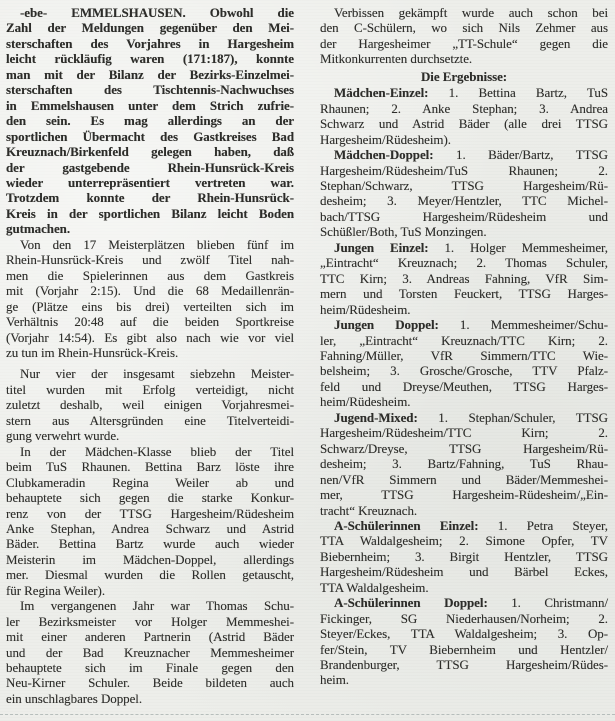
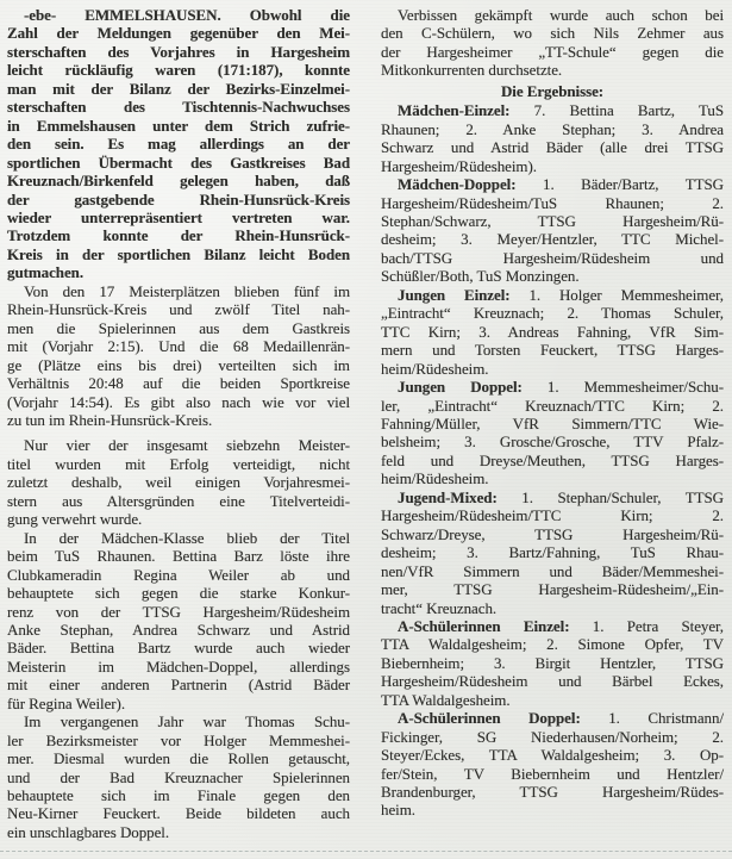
  -ebe- EMMELSHAUSEN. Obwohl die
  Zahl der Meldungen gegenüber den Mei-
  sterschaften des Vorjahres in Hargesheim
  leicht rückläufig waren (171:187), konnte
  man mit der Bilanz der Bezirks-Einzelmei-
  sterschaften des Tischtennis-Nachwuchses
  in Emmelshausen unter dem Strich zufrie-
  den sein. Es mag allerdings an der
  sportlichen Übermacht des Gastkreises Bad
  Kreuznach/Birkenfeld gelegen haben, daß
  der gastgebende Rhein-Hunsrück-Kreis
  wieder unterrepräsentiert vertreten war.
  Trotzdem konnte der Rhein-Hunsrück-
  Kreis in der sportlichen Bilanz leicht Boden
  gutmachen.
  Von den 17 Meisterplätzen blieben fünf im
  Rhein-Hunsrück-Kreis und zwölf Titel nah-
  men die Spielerinnen aus dem Gastkreis
  mit (Vorjahr 2:15). Und die 68 Medaillenrän-
  ge (Plätze eins bis drei) verteilten sich im
  Verhältnis 20:48 auf die beiden Sportkreise
  (Vorjahr 14:54). Es gibt also nach wie vor viel
  zu tun im Rhein-Hunsrück-Kreis.
  Nur vier der insgesamt siebzehn Meister-
  titel wurden mit Erfolg verteidigt, nicht
  zuletzt deshalb, weil einigen Vorjahresmei-
  stern aus Altersgründen eine Titelverteidi-
  gung verwehrt wurde.
  In der Mädchen-Klasse blieb der Titel
  beim TuS Rhaunen. Bettina Barz löste ihre
  Clubkameradin Regina Weiler ab und
  behauptete sich gegen die starke Konkur-
  renz von der TTSG Hargesheim/Rüdesheim
  Anke Stephan, Andrea Schwarz und Astrid
  Bäder. Bettina Bartz wurde auch wieder
  Meisterin im Mädchen-Doppel, allerdings
- mer. Diesmal wurden die Rollen getauscht,
+ mit einer anderen Partnerin (Astrid Bäder
  für Regina Weiler).
  Im vergangenen Jahr war Thomas Schu-
  ler Bezirksmeister vor Holger Memmeshei-
- mit einer anderen Partnerin (Astrid Bäder
+ mer. Diesmal wurden die Rollen getauscht,
- und der Bad Kreuznacher Memmesheimer
+ und der Bad Kreuznacher Spielerinnen
  behauptete sich im Finale gegen den
- Neu-Kirner Schuler. Beide bildeten auch
+ Neu-Kirner Feuckert. Beide bildeten auch
  ein unschlagbares Doppel.
  Verbissen gekämpft wurde auch schon bei
  den C-Schülern, wo sich Nils Zehmer aus
  der Hargesheimer „TT-Schule“ gegen die
  Mitkonkurrenten durchsetzte.
  Die Ergebnisse:
- Mädchen-Einzel: 1. Bettina Bartz, TuS
+ Mädchen-Einzel: 7. Bettina Bartz, TuS
  Rhaunen; 2. Anke Stephan; 3. Andrea
  Schwarz und Astrid Bäder (alle drei TTSG
  Hargesheim/Rüdesheim).
  Mädchen-Doppel: 1. Bäder/Bartz, TTSG
  Hargesheim/Rüdesheim/TuS Rhaunen; 2.
  Stephan/Schwarz, TTSG Hargesheim/Rü-
  desheim; 3. Meyer/Hentzler, TTC Michel-
  bach/TTSG Hargesheim/Rüdesheim und
  Schüßler/Both, TuS Monzingen.
  Jungen Einzel: 1. Holger Memmesheimer,
  „Eintracht“ Kreuznach; 2. Thomas Schuler,
  TTC Kirn; 3. Andreas Fahning, VfR Sim-
  mern und Torsten Feuckert, TTSG Harges-
  heim/Rüdesheim.
  Jungen Doppel: 1. Memmesheimer/Schu-
  ler, „Eintracht“ Kreuznach/TTC Kirn; 2.
  Fahning/Müller, VfR Simmern/TTC Wie-
  belsheim; 3. Grosche/Grosche, TTV Pfalz-
  feld und Dreyse/Meuthen, TTSG Harges-
  heim/Rüdesheim.
  Jugend-Mixed: 1. Stephan/Schuler, TTSG
  Hargesheim/Rüdesheim/TTC Kirn; 2.
  Schwarz/Dreyse, TTSG Hargesheim/Rü-
  desheim; 3. Bartz/Fahning, TuS Rhau-
  nen/VfR Simmern und Bäder/Memmeshei-
  mer, TTSG Hargesheim-Rüdesheim/„Ein-
  tracht“ Kreuznach.
  A-Schülerinnen Einzel: 1. Petra Steyer,
  TTA Waldalgesheim; 2. Simone Opfer, TV
  Biebernheim; 3. Birgit Hentzler, TTSG
  Hargesheim/Rüdesheim und Bärbel Eckes,
  TTA Waldalgesheim.
  A-Schülerinnen Doppel: 1. Christmann/
  Fickinger, SG Niederhausen/Norheim; 2.
  Steyer/Eckes, TTA Waldalgesheim; 3. Op-
  fer/Stein, TV Biebernheim und Hentzler/
  Brandenburger, TTSG Hargesheim/Rüdes-
  heim.
